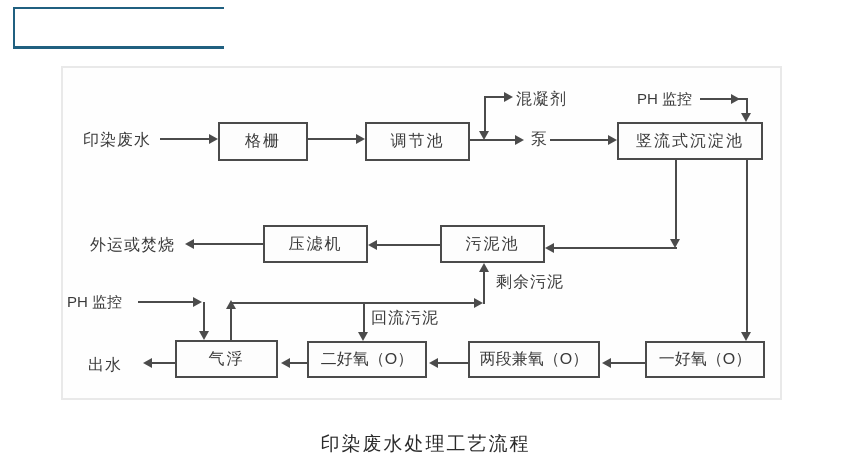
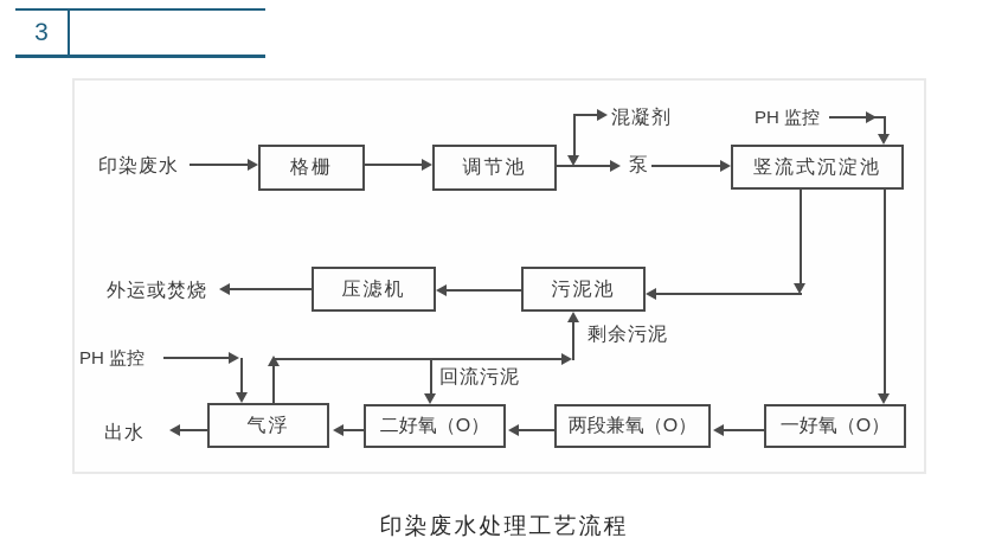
+ 3
  格栅
  调节池
  竖流式沉淀池
  压滤机
  污泥池
  气浮
  二好氧（O）
  两段兼氧（O）
  一好氧（O）
  印染废水
  混凝剂
  泵
  PH 监控
  外运或焚烧
  剩余污泥
  PH 监控
  回流污泥
  出水
  印染废水处理工艺流程
